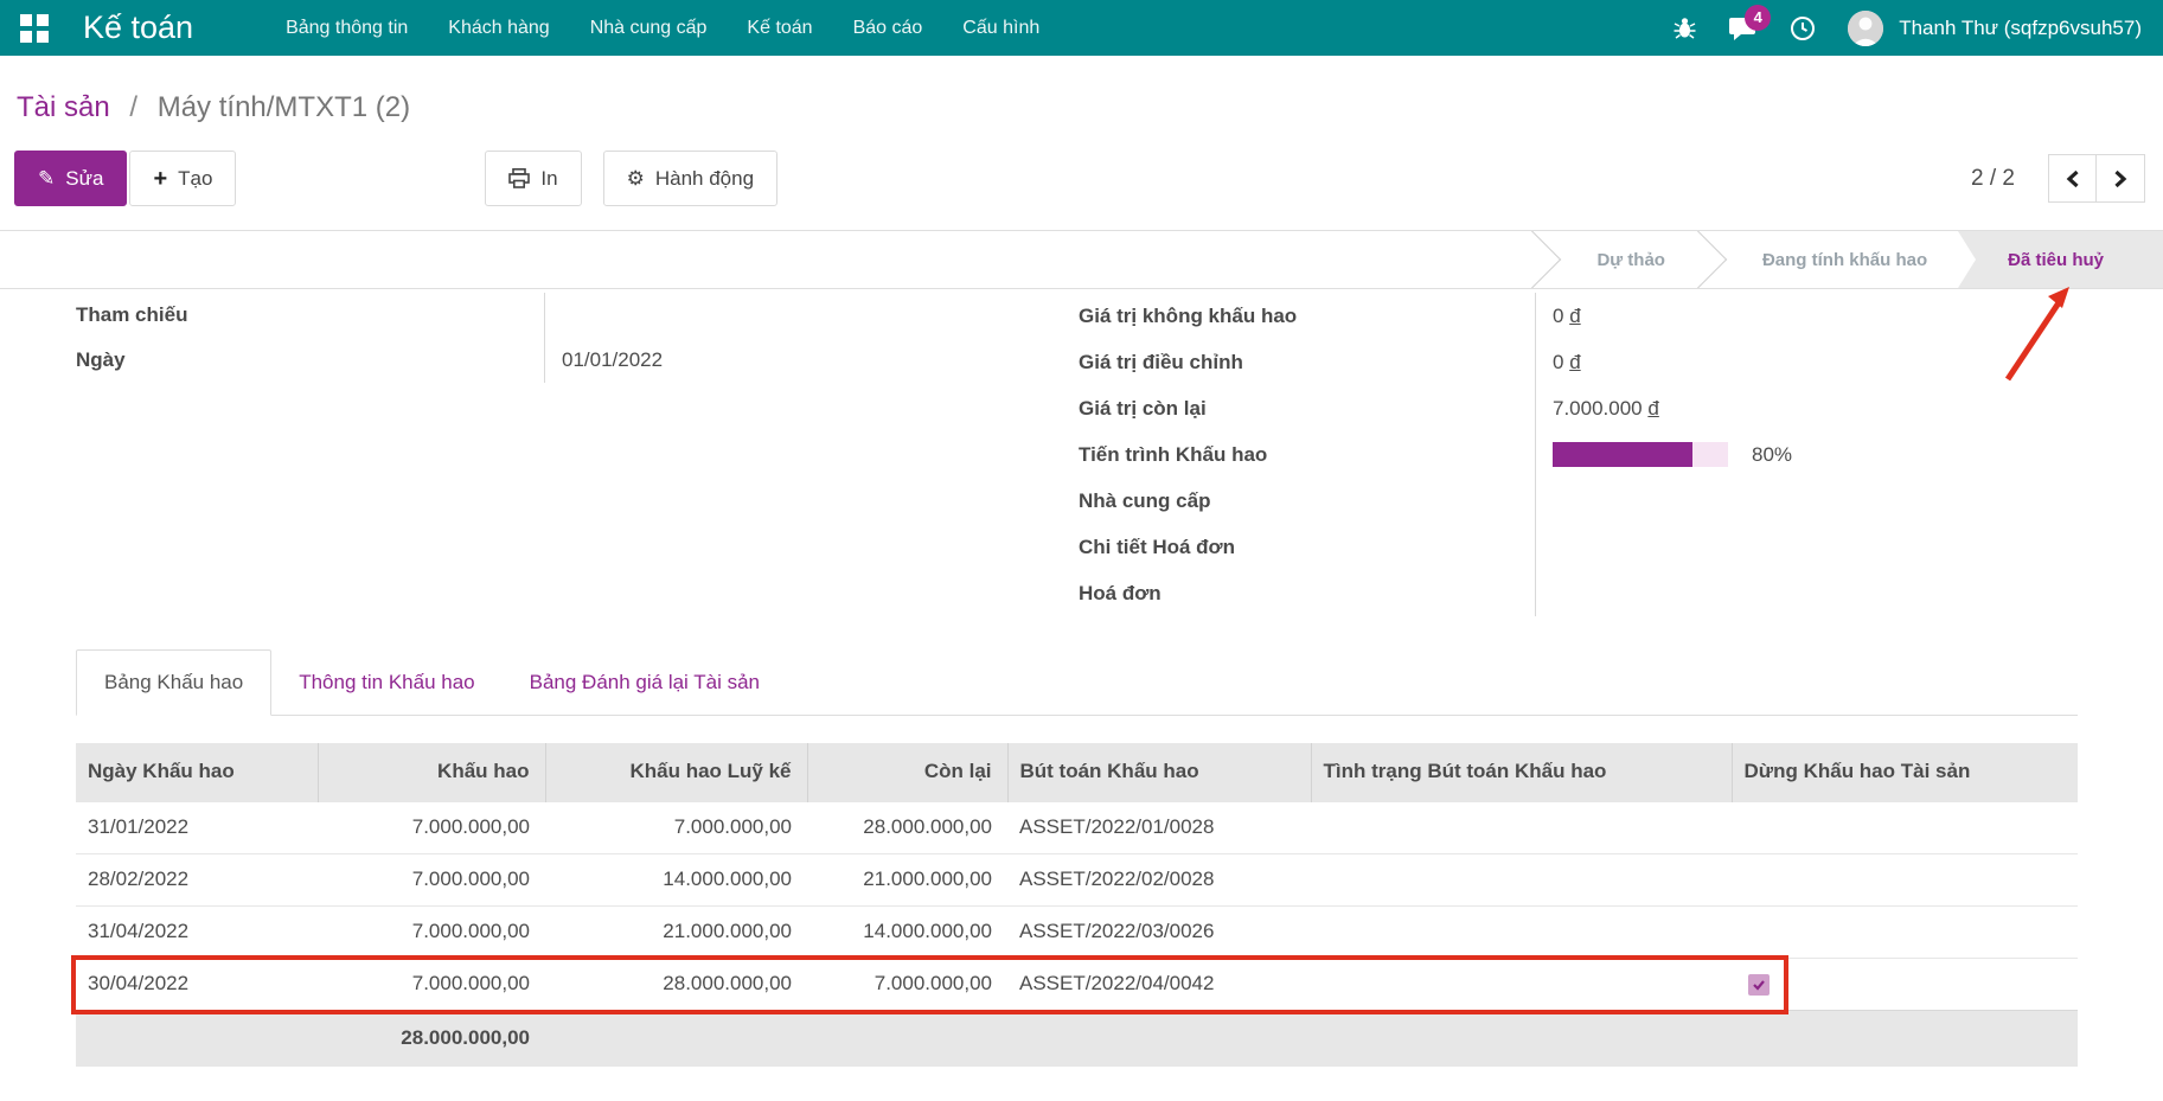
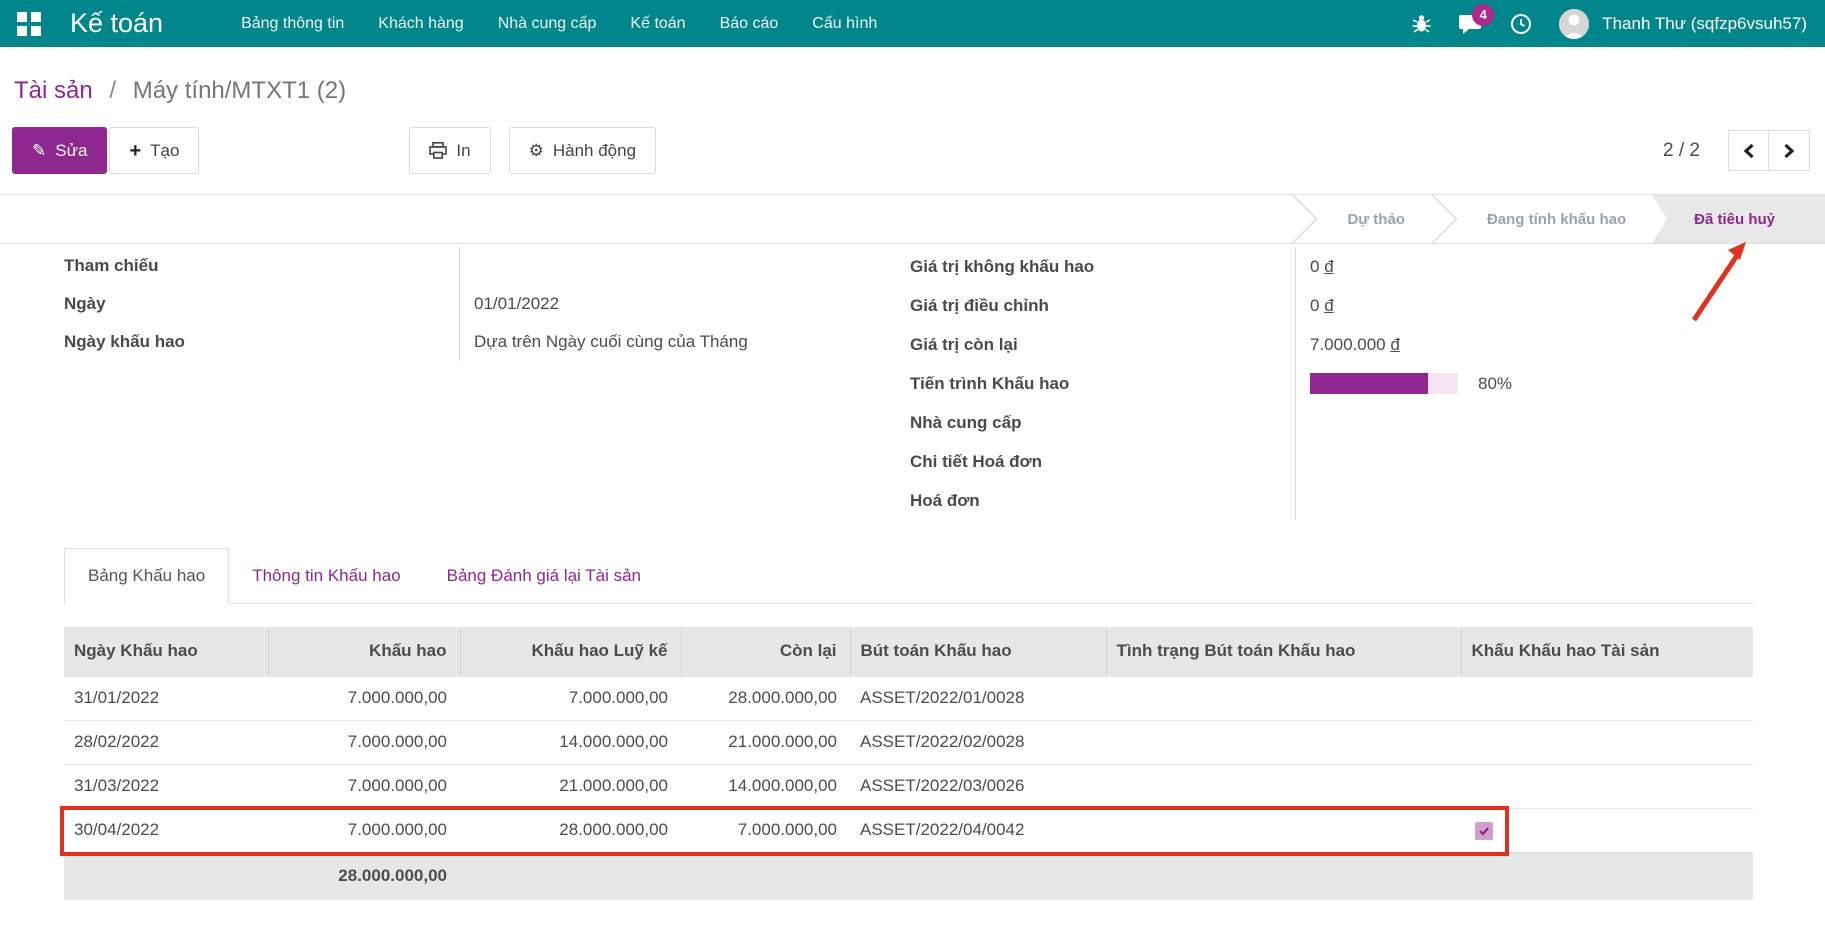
  Kế toán
  Bảng thông tin
  Khách hàng
  Nhà cung cấp
  Kế toán
  Báo cáo
  Cấu hình
  4
  Thanh Thư (sqfzp6vsuh57)
  Tài sản / Máy tính/MTXT1 (2)
  ✎
  Sửa
  +
  Tạo
  In
  ⚙
  Hành động
  2 / 2
  Dự thảo
  Đang tính khấu hao
  Đã tiêu huỷ
  Tham chiếu
  Ngày	01/01/2022
+ Ngày khấu hao	Dựa trên Ngày cuối cùng của Tháng
  Giá trị không khấu hao	0 đ
  Giá trị điều chỉnh	0 đ
  Giá trị còn lại	7.000.000 đ
  Tiến trình Khấu hao	80%
  Nhà cung cấp
  Chi tiết Hoá đơn
  Hoá đơn
  Bảng Khấu hao
  Thông tin Khấu hao
  Bảng Đánh giá lại Tài sản
- Ngày Khấu hao	Khấu hao	Khấu hao Luỹ kế	Còn lại	Bút toán Khấu hao	Tình trạng Bút toán Khấu hao	Dừng Khấu hao Tài sản
+ Ngày Khấu hao	Khấu hao	Khấu hao Luỹ kế	Còn lại	Bút toán Khấu hao	Tình trạng Bút toán Khấu hao	Khấu Khấu hao Tài sản
  31/01/2022	7.000.000,00	7.000.000,00	28.000.000,00	ASSET/2022/01/0028
  28/02/2022	7.000.000,00	14.000.000,00	21.000.000,00	ASSET/2022/02/0028
- 31/04/2022	7.000.000,00	21.000.000,00	14.000.000,00	ASSET/2022/03/0026
+ 31/03/2022	7.000.000,00	21.000.000,00	14.000.000,00	ASSET/2022/03/0026
  30/04/2022	7.000.000,00	28.000.000,00	7.000.000,00	ASSET/2022/04/0042
  	28.000.000,00
